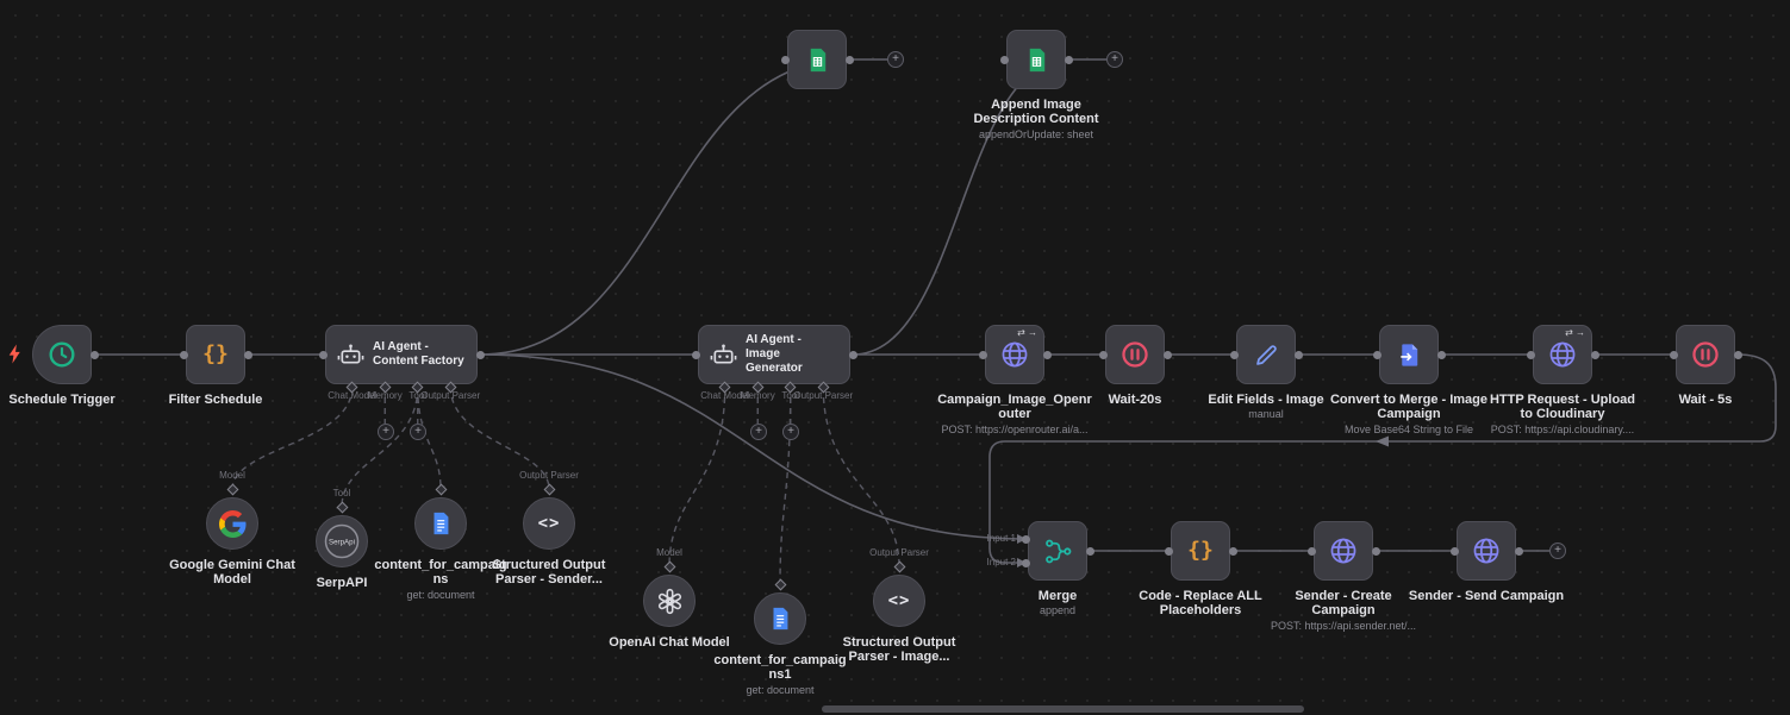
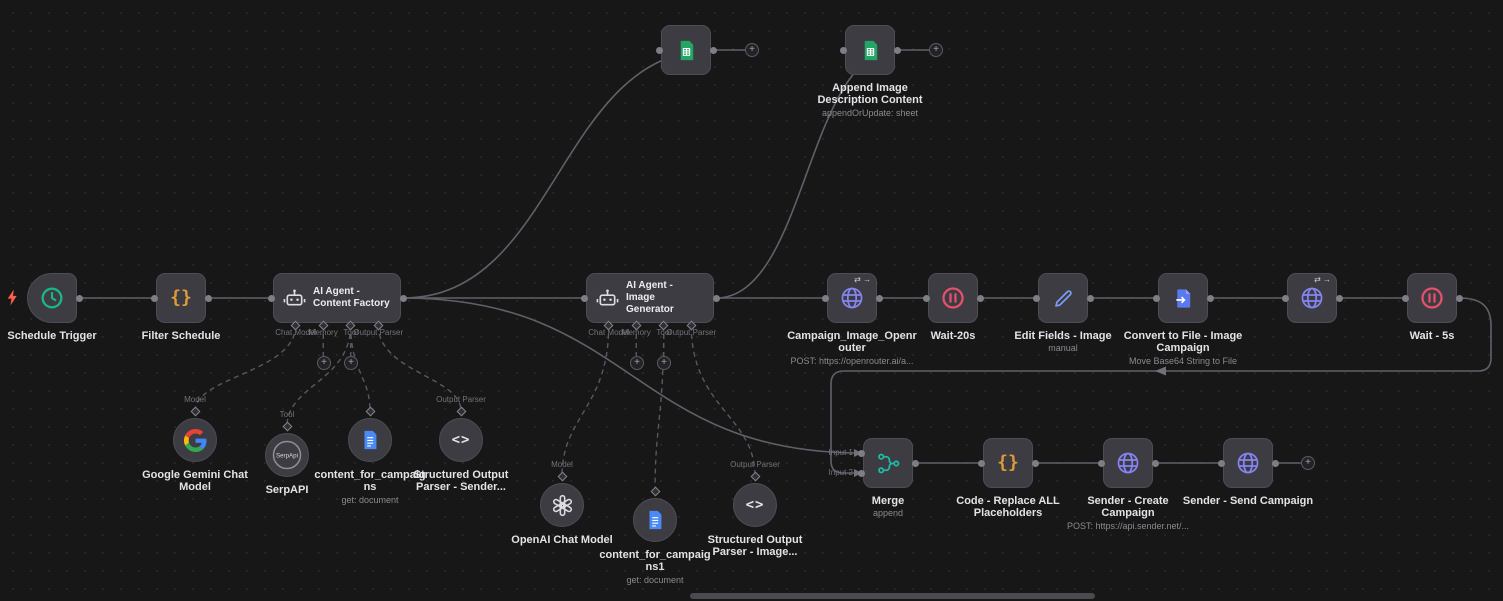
  Schedule Trigger
  {}
  Filter Schedule
  AI Agent -
  Content Factory
  Chat Model
  Memory
  Tool
  Output Parser
  AI Agent - Image
  Generator
  Chat Model
  Memory
  Tool
  Output Parser
  Append Image
  Description Content
  appendOrUpdate: sheet
  ⇄ →
  Campaign_Image_Openr
  outer
  POST: https://openrouter.ai/a...
  Wait-20s
  Edit Fields - Image
  manual
- Convert to Merge - Image
+ Convert to File - Image
  Campaign
  Move Base64 String to File
  ⇄ →
- HTTP Request - Upload
- to Cloudinary
- POST: https://api.cloudinary....
  Wait - 5s
  Google Gemini Chat
  Model
  Model
  SerpAPI
  Tool
  content_for_campaig
  ns
  get: document
  <>
  Structured Output
  Parser - Sender...
  Output Parser
  OpenAI Chat Model
  Model
  content_for_campaig
  ns1
  get: document
  <>
  Structured Output
  Parser - Image...
  Output Parser
  Input 1
  Input 2
  Merge
  append
  {}
  Code - Replace ALL
  Placeholders
  Sender - Create
  Campaign
  POST: https://api.sender.net/...
  Sender - Send Campaign
  +
  +
  +
  +
  +
  +
  +
